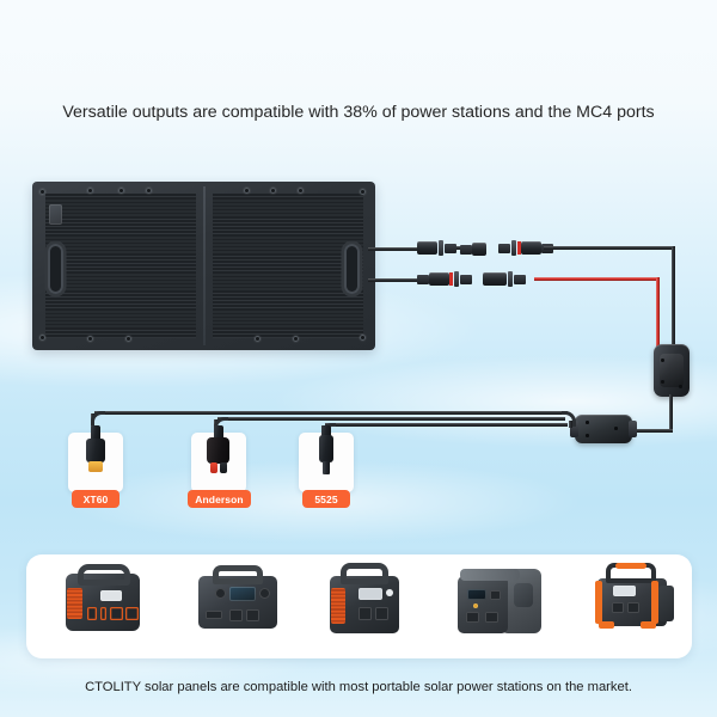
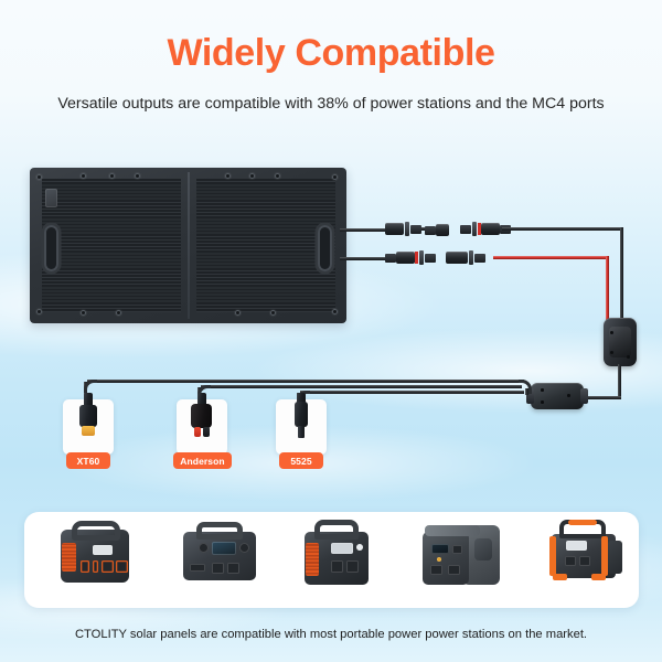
+ Widely Compatible
  Versatile outputs are compatible with 38% of power stations and the MC4 ports
  XT60
  Anderson
  5525
- CTOLITY solar panels are compatible with most portable solar power stations on the market.
+ CTOLITY solar panels are compatible with most portable power power stations on the market.
